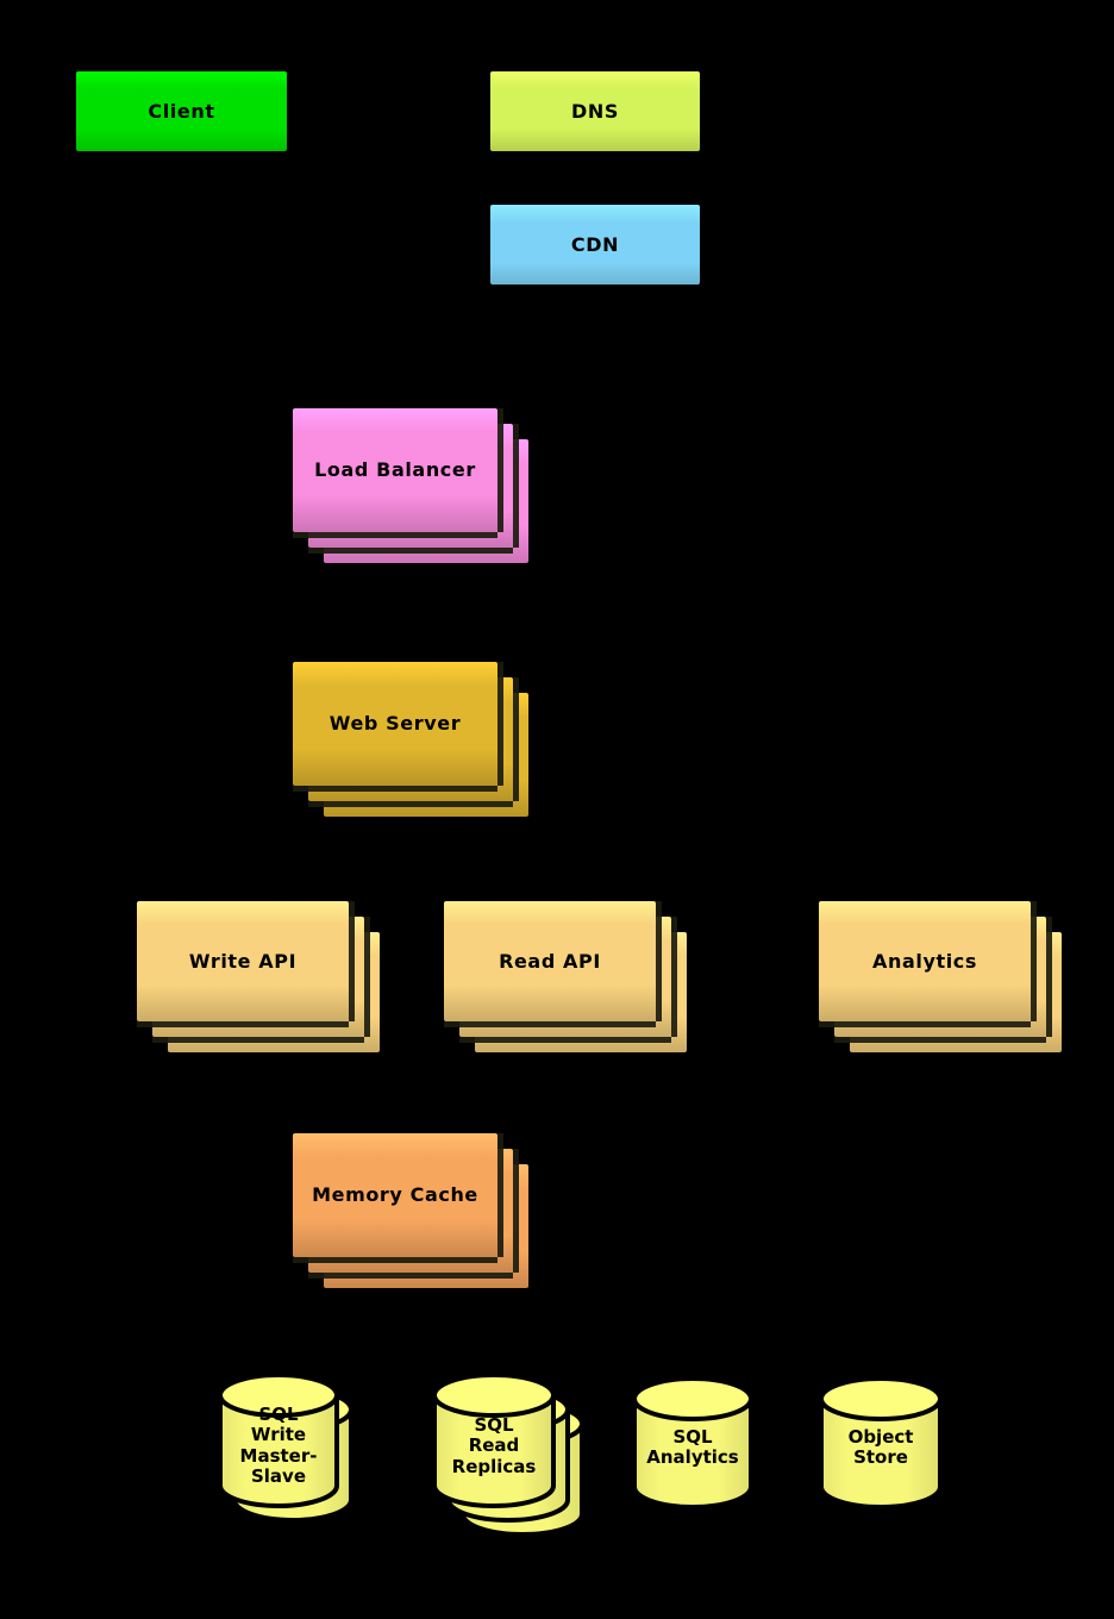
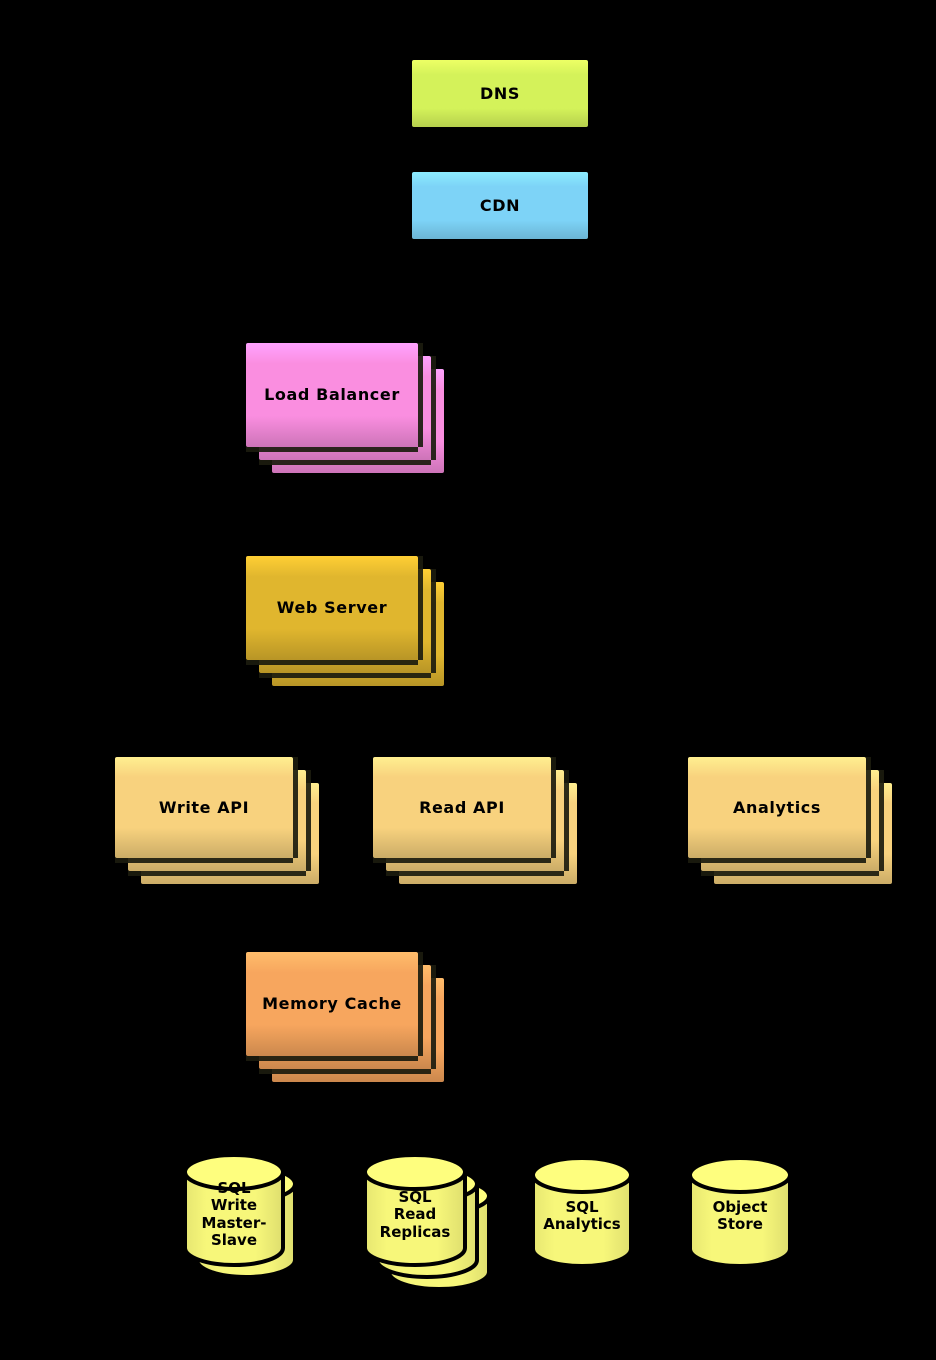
- Client
  DNS
  CDN
  Load Balancer
  Web Server
  Write API
  Read API
  Analytics
  Memory Cache
  SQL
  Write
  Master-
  Slave
  SQL
  Read
  Replicas
  SQL
  Analytics
  Object
  Store
